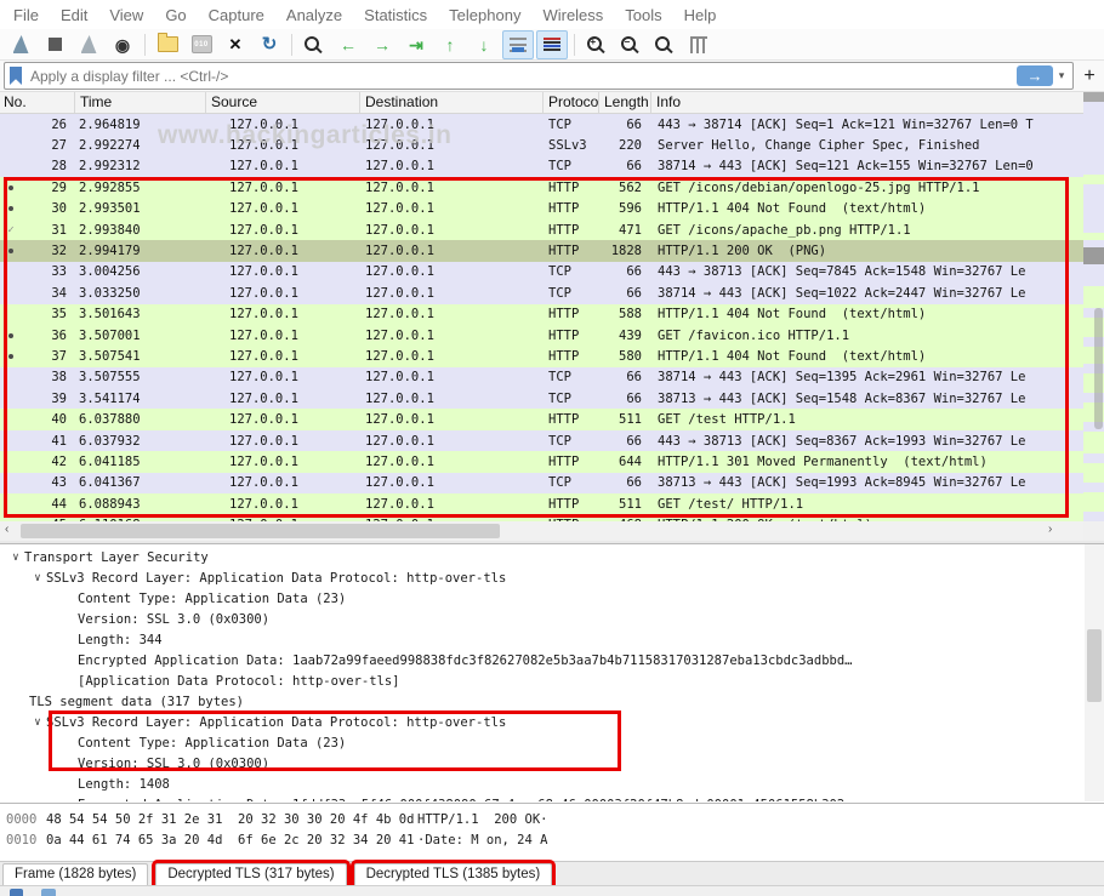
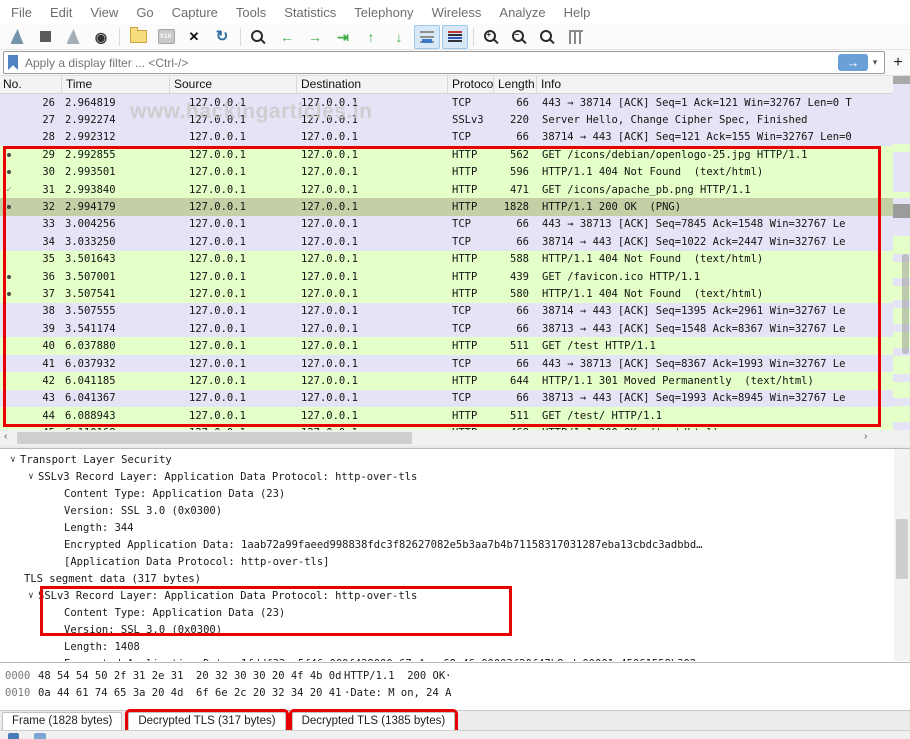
  File
  Edit
  View
  Go
  Capture
- Analyze
+ Tools
  Statistics
  Telephony
  Wireless
- Tools
+ Analyze
  Help
  ◉
  ✕
  ↻
  ←
  →
  ⇥
  ↑
  ↓
  +
  −
  Apply a display filter ... <Ctrl-/>
  →
  ▾
  +
  No.
  Time
  Source
  Destination
  Protoco
  Length
  Info
  26
  2.964819
  127.0.0.1
  127.0.0.1
  TCP
  66
  443 → 38714 [ACK] Seq=1 Ack=121 Win=32767 Len=0 T
  27
  2.992274
  127.0.0.1
  127.0.0.1
  SSLv3
  220
  Server Hello, Change Cipher Spec, Finished
  28
  2.992312
  127.0.0.1
  127.0.0.1
  TCP
  66
  38714 → 443 [ACK] Seq=121 Ack=155 Win=32767 Len=0
  29
  2.992855
  127.0.0.1
  127.0.0.1
  HTTP
  562
  GET /icons/debian/openlogo-25.jpg HTTP/1.1
  30
  2.993501
  127.0.0.1
  127.0.0.1
  HTTP
  596
  HTTP/1.1 404 Not Found (text/html)
  ✓
  31
  2.993840
  127.0.0.1
  127.0.0.1
  HTTP
  471
  GET /icons/apache_pb.png HTTP/1.1
  32
  2.994179
  127.0.0.1
  127.0.0.1
  HTTP
  1828
  HTTP/1.1 200 OK (PNG)
  33
  3.004256
  127.0.0.1
  127.0.0.1
  TCP
  66
  443 → 38713 [ACK] Seq=7845 Ack=1548 Win=32767 Le
  34
  3.033250
  127.0.0.1
  127.0.0.1
  TCP
  66
  38714 → 443 [ACK] Seq=1022 Ack=2447 Win=32767 Le
  35
  3.501643
  127.0.0.1
  127.0.0.1
  HTTP
  588
  HTTP/1.1 404 Not Found (text/html)
  36
  3.507001
  127.0.0.1
  127.0.0.1
  HTTP
  439
  GET /favicon.ico HTTP/1.1
  37
  3.507541
  127.0.0.1
  127.0.0.1
  HTTP
  580
  HTTP/1.1 404 Not Found (text/html)
  38
  3.507555
  127.0.0.1
  127.0.0.1
  TCP
  66
  38714 → 443 [ACK] Seq=1395 Ack=2961 Win=32767 Le
  39
  3.541174
  127.0.0.1
  127.0.0.1
  TCP
  66
  38713 → 443 [ACK] Seq=1548 Ack=8367 Win=32767 Le
  40
  6.037880
  127.0.0.1
  127.0.0.1
  HTTP
  511
  GET /test HTTP/1.1
  41
  6.037932
  127.0.0.1
  127.0.0.1
  TCP
  66
  443 → 38713 [ACK] Seq=8367 Ack=1993 Win=32767 Le
  42
  6.041185
  127.0.0.1
  127.0.0.1
  HTTP
  644
  HTTP/1.1 301 Moved Permanently (text/html)
  43
  6.041367
  127.0.0.1
  127.0.0.1
  TCP
  66
  38713 → 443 [ACK] Seq=1993 Ack=8945 Win=32767 Le
  44
  6.088943
  127.0.0.1
  127.0.0.1
  HTTP
  511
  GET /test/ HTTP/1.1
  www.hackingarticles.in
  ‹
  ›
  ∨
  Transport Layer Security
  ∨
  SSLv3 Record Layer: Application Data Protocol: http-over-tls
  Content Type: Application Data (23)
  Version: SSL 3.0 (0x0300)
  Length: 344
  Encrypted Application Data: 1aab72a99faeed998838fdc3f82627082e5b3aa7b4b71158317031287eba13cbdc3adbbd…
  [Application Data Protocol: http-over-tls]
  TLS segment data (317 bytes)
  ∨
  SSLv3 Record Layer: Application Data Protocol: http-over-tls
  Content Type: Application Data (23)
  Version: SSL 3.0 (0x0300)
  Length: 1408
  0000
  48 54 54 50 2f 31 2e 31 20 32 30 30 20 4f 4b 0d
  HTTP/1.1 200 OK·
  0010
  0a 44 61 74 65 3a 20 4d 6f 6e 2c 20 32 34 20 41
  ·Date: M on, 24 A
  Frame (1828 bytes)
  Decrypted TLS (317 bytes)
  Decrypted TLS (1385 bytes)
